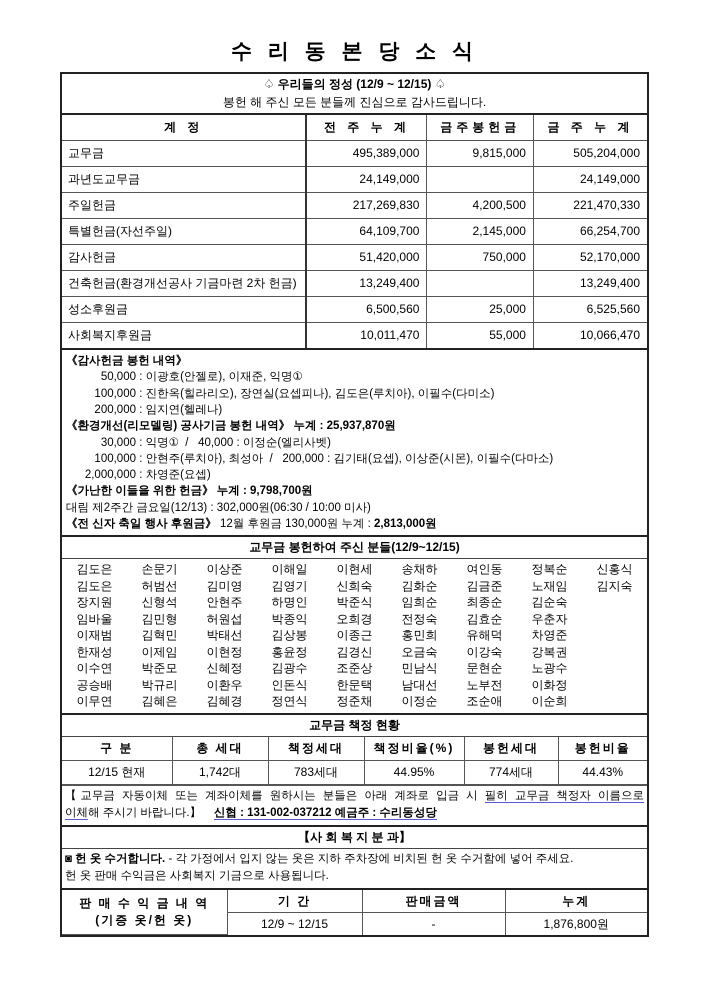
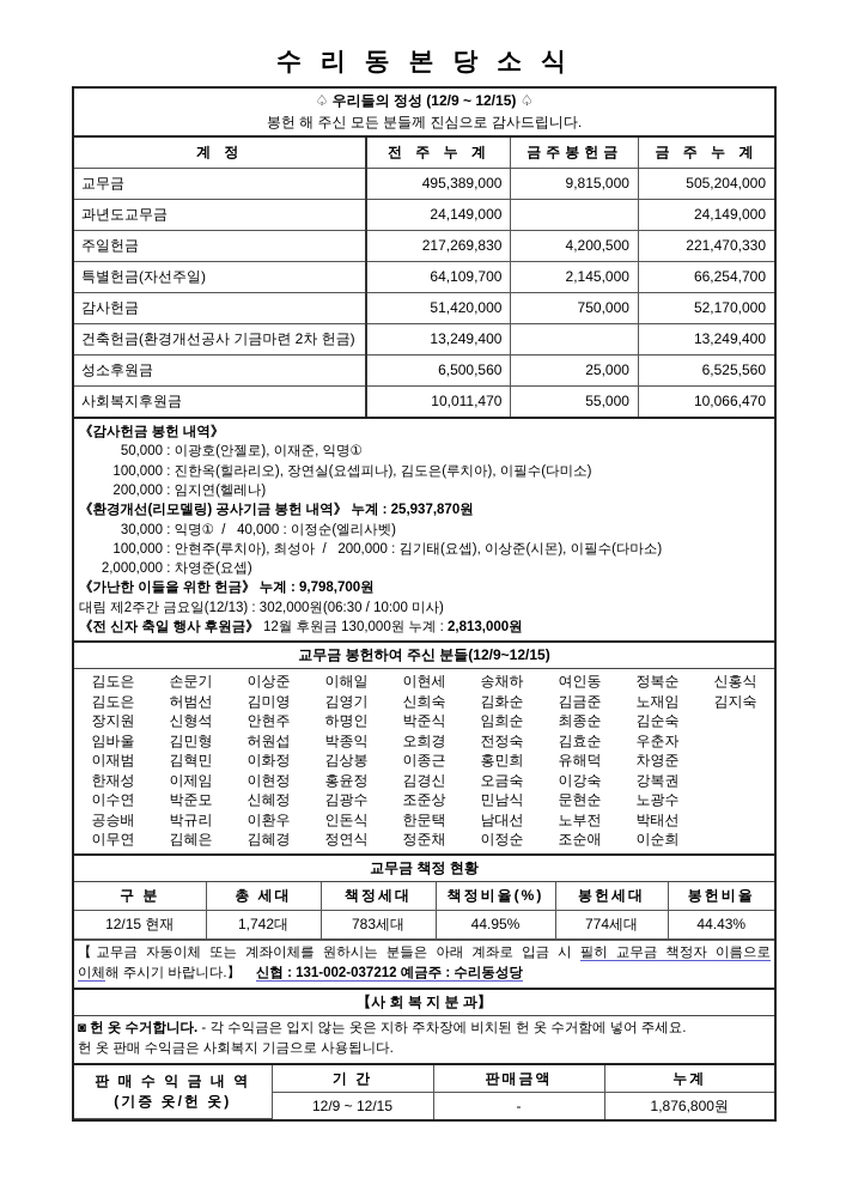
  수 리 동 본 당 소 식
  ♤ 우리들의 정성 (12/9 ~ 12/15) ♤
  봉헌 해 주신 모든 분들께 진심으로 감사드립니다.
  계 정	전 주 누 계	금주봉헌금	금 주 누 계
  교무금	495,389,000	9,815,000	505,204,000
  과년도교무금	24,149,000		24,149,000
  주일헌금	217,269,830	4,200,500	221,470,330
  특별헌금(자선주일)	64,109,700	2,145,000	66,254,700
  감사헌금	51,420,000	750,000	52,170,000
  건축헌금(환경개선공사 기금마련 2차 헌금)	13,249,400		13,249,400
  성소후원금	6,500,560	25,000	6,525,560
  사회복지후원금	10,011,470	55,000	10,066,470
  《감사헌금 봉헌 내역》
  50,000 : 이광호(안젤로), 이재준, 익명①
  100,000 : 진한옥(힐라리오), 장연실(요셉피나), 김도은(루치아), 이필수(다미소)
  200,000 : 임지연(헬레나)
  《환경개선(리모델링) 공사기금 봉헌 내역》 누계 : 25,937,870원
  30,000 : 익명① / 40,000 : 이정순(엘리사벳)
  100,000 : 안현주(루치아), 최성아 / 200,000 : 김기태(요셉), 이상준(시몬), 이필수(다마소)
  2,000,000 : 차영준(요셉)
  《가난한 이들을 위한 헌금》 누계 : 9,798,700원
  대림 제2주간 금요일(12/13) : 302,000원(06:30 / 10:00 미사)
  《전 신자 축일 행사 후원금》 12월 후원금 130,000원 누계 : 2,813,000원
  교무금 봉헌하여 주신 분들(12/9~12/15)
  김도은	손문기	이상준	이해일	이현세	송채하	여인동	정복순	신홍식
  김도은	허범선	김미영	김영기	신희숙	김화순	김금준	노재임	김지숙
  장지원	신형석	안현주	하명인	박준식	임희순	최종순	김순숙
  임바울	김민형	허원섭	박종익	오희경	전정숙	김효순	우춘자
- 이재범	김혁민	박태선	김상봉	이종근	홍민희	유해덕	차영준
+ 이재범	김혁민	이화정	김상봉	이종근	홍민희	유해덕	차영준
  한재성	이제임	이현정	홍윤정	김경신	오금숙	이강숙	강복권
  이수연	박준모	신혜정	김광수	조준상	민남식	문현순	노광수
- 공승배	박규리	이환우	인돈식	한문택	남대선	노부전	이화정
+ 공승배	박규리	이환우	인돈식	한문택	남대선	노부전	박태선
  이무연	김혜은	김혜경	정연식	정준채	이정순	조순애	이순희
  교무금 책정 현황
  구 분	총 세대	책정세대	책정비율(%)	봉헌세대	봉헌비율
  12/15 현재	1,742대	783세대	44.95%	774세대	44.43%
  【교무금 자동이체 또는 계좌이체를 원하시는 분들은 아래 계좌로 입금 시 필히 교무금 책정자 이름으로
  이체해 주시기 바랍니다.】 신협 : 131-002-037212 예금주 : 수리동성당
  【사 회 복 지 분 과】
- ◙ 헌 옷 수거합니다. - 각 가정에서 입지 않는 옷은 지하 주차장에 비치된 헌 옷 수거함에 넣어 주세요.
+ ◙ 헌 옷 수거합니다. - 각 수익금은 입지 않는 옷은 지하 주차장에 비치된 헌 옷 수거함에 넣어 주세요.
  헌 옷 판매 수익금은 사회복지 기금으로 사용됩니다.
  판 매 수 익 금 내 역 (기증 옷/헌 옷)	기 간	판매금액	누계
  12/9 ~ 12/15	-	1,876,800원
